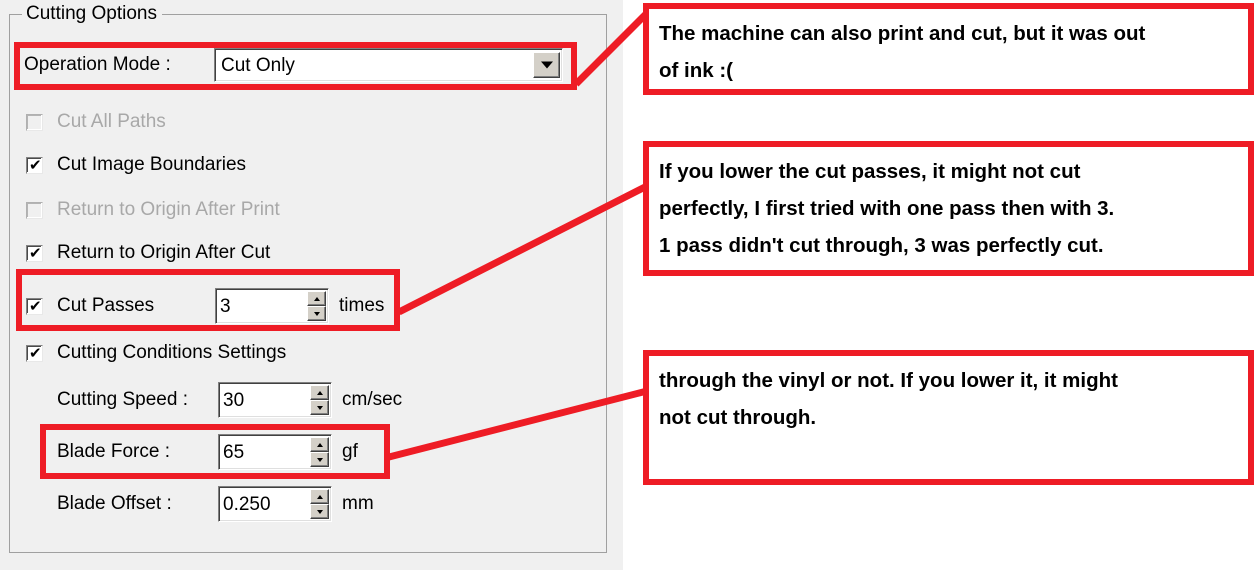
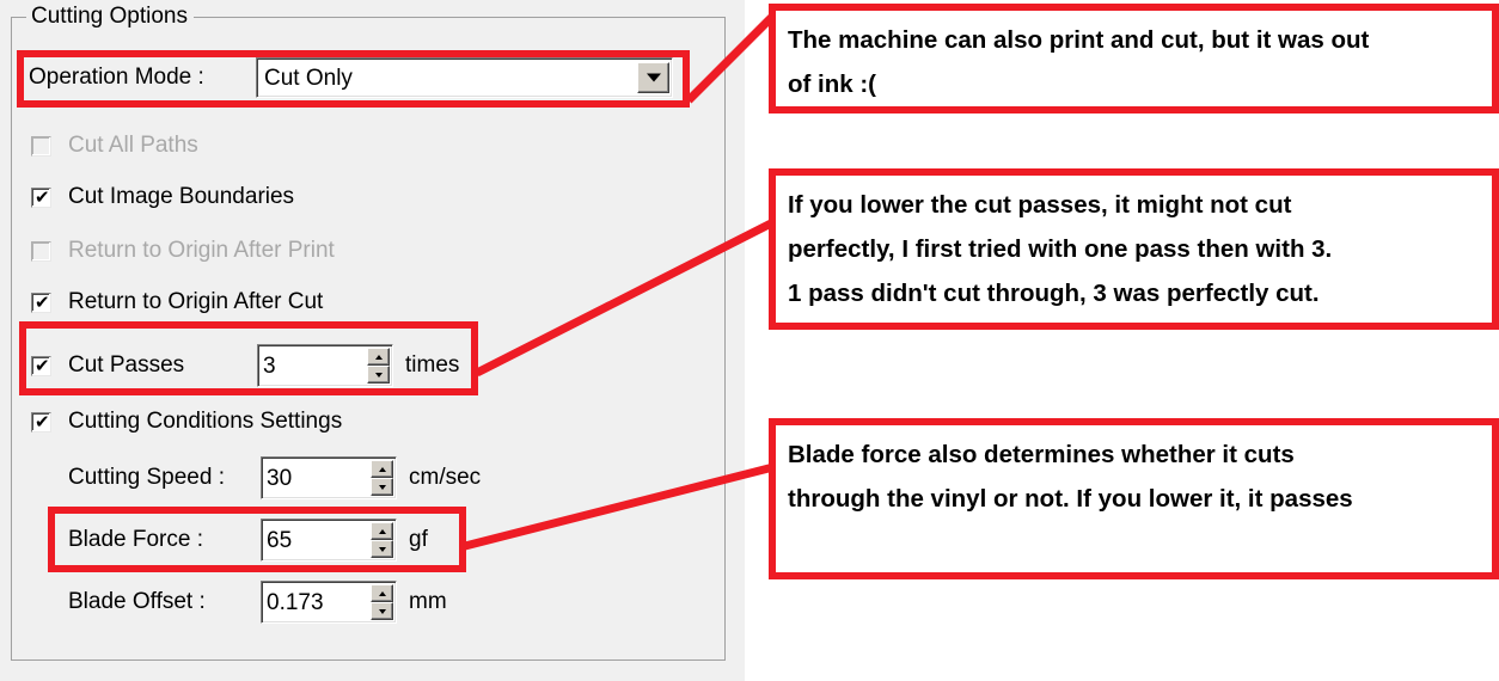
  Cutting Options
  Operation Mode :
  Cut Only
  Cut All Paths
  ✔
  Cut Image Boundaries
  Return to Origin After Print
  ✔
  Return to Origin After Cut
  ✔
  Cut Passes
  3
  times
  ✔
  Cutting Conditions Settings
  Cutting Speed :
  30
  cm/sec
  Blade Force :
  65
  gf
  Blade Offset :
- 0.250
+ 0.173
  mm
  The machine can also print and cut, but it was out
  of ink :(
  If you lower the cut passes, it might not cut
  perfectly, I first tried with one pass then with 3.
  1 pass didn't cut through, 3 was perfectly cut.
+ Blade force also determines whether it cuts
- through the vinyl or not. If you lower it, it might
+ through the vinyl or not. If you lower it, it passes
- not cut through.
